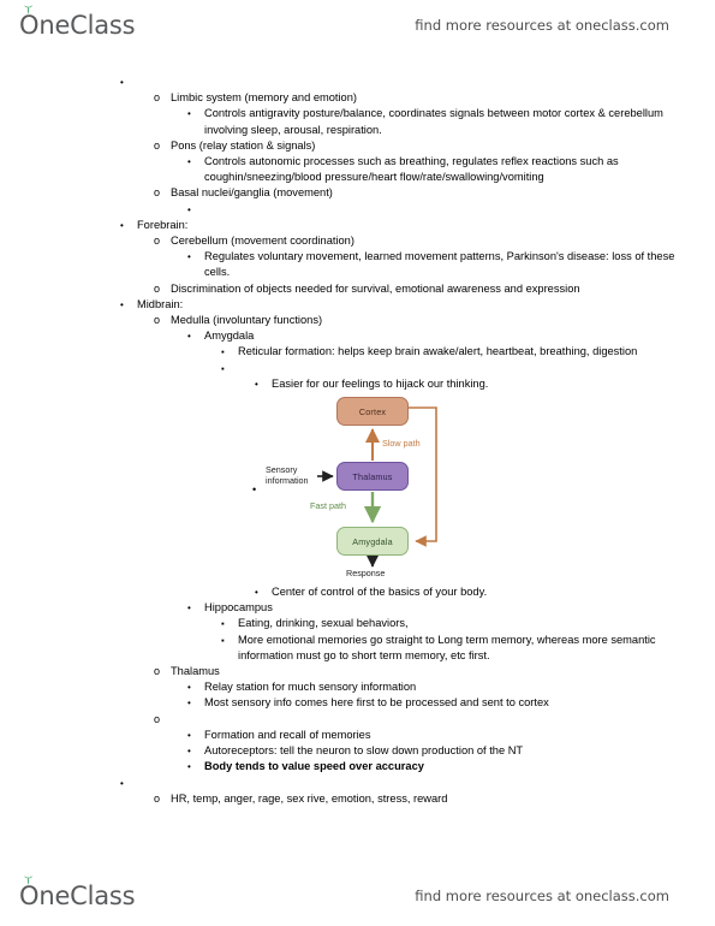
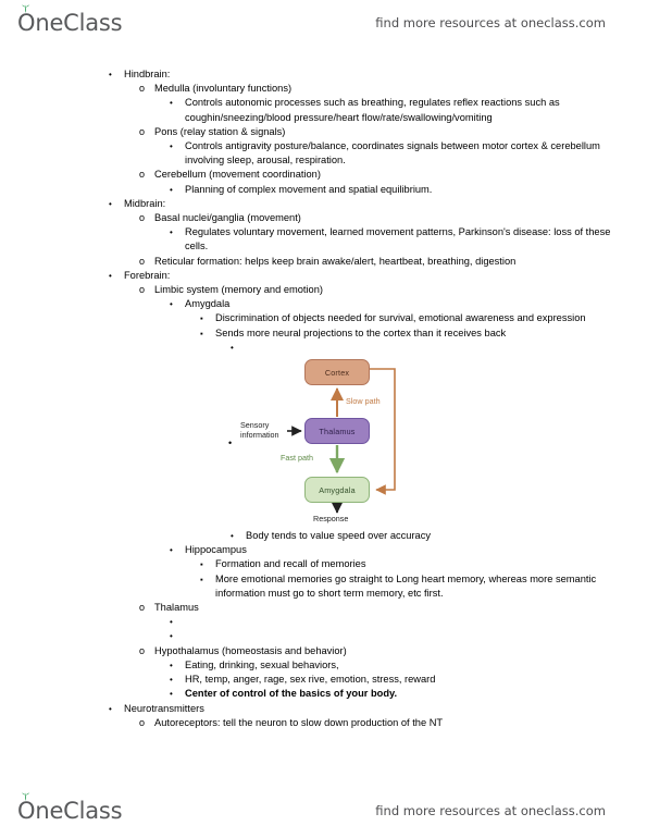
  OneClass
  find more resources at oneclass.com
  •
+ Hindbrain:
  o
- Limbic system (memory and emotion)
+ Medulla (involuntary functions)
  •
- Controls antigravity posture/balance, coordinates signals between motor cortex & cerebellum involving sleep, arousal, respiration.
+ Controls autonomic processes such as breathing, regulates reflex reactions such as coughin/sneezing/blood pressure/heart flow/rate/swallowing/vomiting
  o
  Pons (relay station & signals)
  •
- Controls autonomic processes such as breathing, regulates reflex reactions such as coughin/sneezing/blood pressure/heart flow/rate/swallowing/vomiting
+ Controls antigravity posture/balance, coordinates signals between motor cortex & cerebellum involving sleep, arousal, respiration.
  o
- Basal nuclei/ganglia (movement)
+ Cerebellum (movement coordination)
  •
+ Planning of complex movement and spatial equilibrium.
  •
- Forebrain:
+ Midbrain:
  o
- Cerebellum (movement coordination)
+ Basal nuclei/ganglia (movement)
  •
  Regulates voluntary movement, learned movement patterns, Parkinson's disease: loss of these cells.
  o
- Discrimination of objects needed for survival, emotional awareness and expression
+ Reticular formation: helps keep brain awake/alert, heartbeat, breathing, digestion
  •
- Midbrain:
+ Forebrain:
  o
- Medulla (involuntary functions)
+ Limbic system (memory and emotion)
  •
  Amygdala
  ▪
- Reticular formation: helps keep brain awake/alert, heartbeat, breathing, digestion
+ Discrimination of objects needed for survival, emotional awareness and expression
  ▪
+ Sends more neural projections to the cortex than it receives back
  •
- Easier for our feelings to hijack our thinking.
  •
  Cortex
  Thalamus
  Amygdala
  Slow path
  Fast path
  Sensory information
  Response
  •
- Center of control of the basics of your body.
+ Body tends to value speed over accuracy
  •
  Hippocampus
  ▪
- Eating, drinking, sexual behaviors,
+ Formation and recall of memories
  ▪
- More emotional memories go straight to Long term memory, whereas more semantic information must go to short term memory, etc first.
+ More emotional memories go straight to Long heart memory, whereas more semantic information must go to short term memory, etc first.
  o
  Thalamus
  •
- Relay station for much sensory information
  •
- Most sensory info comes here first to be processed and sent to cortex
  o
+ Hypothalamus (homeostasis and behavior)
  •
- Formation and recall of memories
+ Eating, drinking, sexual behaviors,
  •
- Autoreceptors: tell the neuron to slow down production of the NT
+ HR, temp, anger, rage, sex rive, emotion, stress, reward
  •
- Body tends to value speed over accuracy
+ Center of control of the basics of your body.
  •
+ Neurotransmitters
  o
- HR, temp, anger, rage, sex rive, emotion, stress, reward
+ Autoreceptors: tell the neuron to slow down production of the NT
  OneClass
  find more resources at oneclass.com
